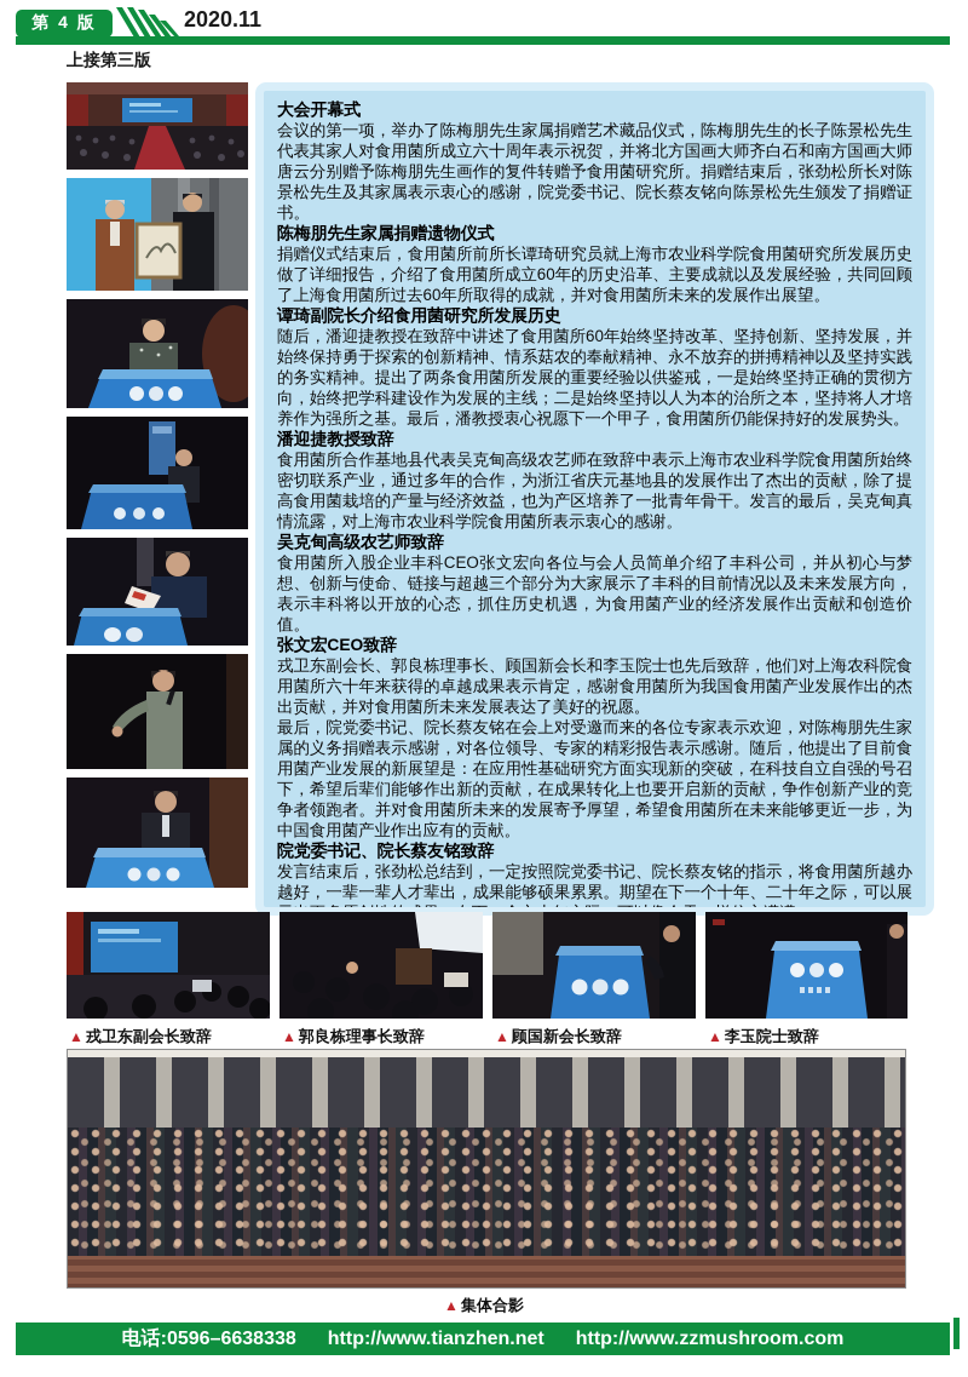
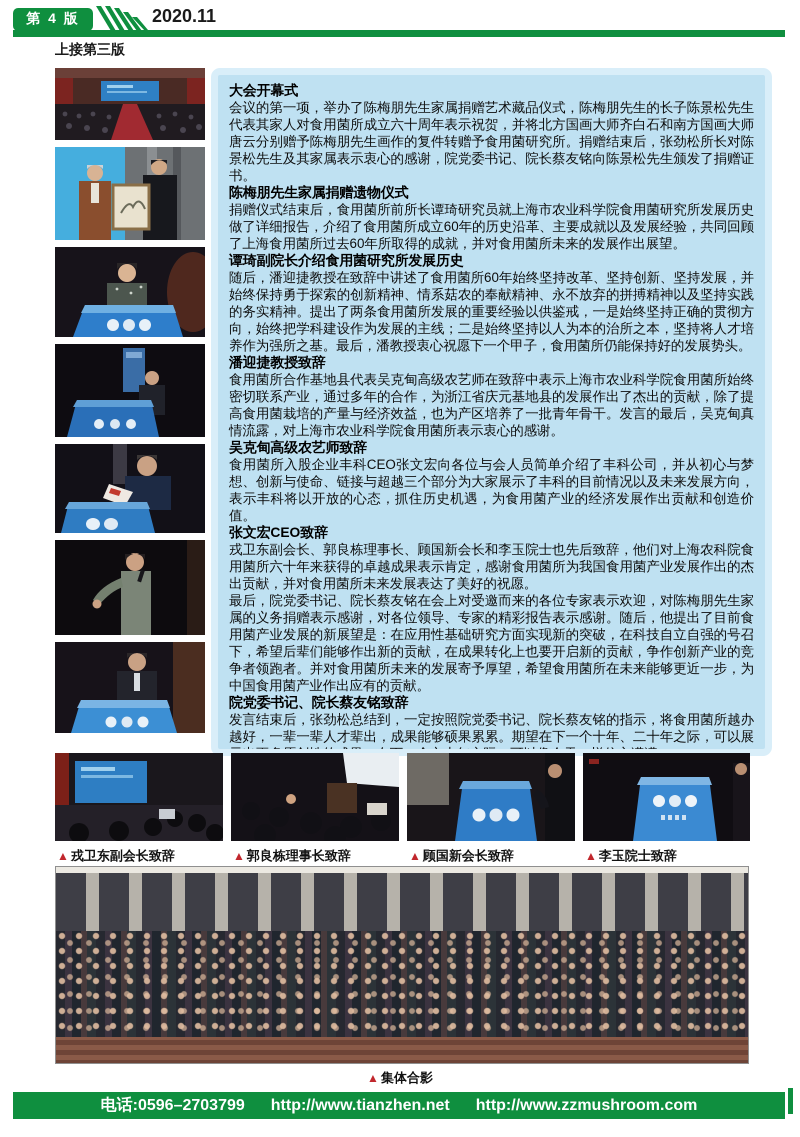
  第 4 版
  2020.11
  上接第三版
  大会开幕式
  会议的第一项，举办了陈梅朋先生家属捐赠艺术藏品仪式，陈梅朋先生的长子陈景松先生代表其家人对食用菌所成立六十周年表示祝贺，并将北方国画大师齐白石和南方国画大师唐云分别赠予陈梅朋先生画作的复件转赠予食用菌研究所。捐赠结束后，张劲松所长对陈景松先生及其家属表示衷心的感谢，院党委书记、院长蔡友铭向陈景松先生颁发了捐赠证书。
  陈梅朋先生家属捐赠遗物仪式
  捐赠仪式结束后，食用菌所前所长谭琦研究员就上海市农业科学院食用菌研究所发展历史做了详细报告，介绍了食用菌所成立60年的历史沿革、主要成就以及发展经验，共同回顾了上海食用菌所过去60年所取得的成就，并对食用菌所未来的发展作出展望。
  谭琦副院长介绍食用菌研究所发展历史
  随后，潘迎捷教授在致辞中讲述了食用菌所60年始终坚持改革、坚持创新、坚持发展，并始终保持勇于探索的创新精神、情系菇农的奉献精神、永不放弃的拼搏精神以及坚持实践的务实精神。提出了两条食用菌所发展的重要经验以供鉴戒，一是始终坚持正确的贯彻方向，始终把学科建设作为发展的主线；二是始终坚持以人为本的治所之本，坚持将人才培养作为强所之基。最后，潘教授衷心祝愿下一个甲子，食用菌所仍能保持好的发展势头。
  潘迎捷教授致辞
  食用菌所合作基地县代表吴克甸高级农艺师在致辞中表示上海市农业科学院食用菌所始终密切联系产业，通过多年的合作，为浙江省庆元基地县的发展作出了杰出的贡献，除了提高食用菌栽培的产量与经济效益，也为产区培养了一批青年骨干。发言的最后，吴克甸真情流露，对上海市农业科学院食用菌所表示衷心的感谢。
  吴克甸高级农艺师致辞
  食用菌所入股企业丰科CEO张文宏向各位与会人员简单介绍了丰科公司，并从初心与梦想、创新与使命、链接与超越三个部分为大家展示了丰科的目前情况以及未来发展方向，表示丰科将以开放的心态，抓住历史机遇，为食用菌产业的经济发展作出贡献和创造价值。
  张文宏CEO致辞
  戎卫东副会长、郭良栋理事长、顾国新会长和李玉院士也先后致辞，他们对上海农科院食用菌所六十年来获得的卓越成果表示肯定，感谢食用菌所为我国食用菌产业发展作出的杰出贡献，并对食用菌所未来发展表达了美好的祝愿。
  最后，院党委书记、院长蔡友铭在会上对受邀而来的各位专家表示欢迎，对陈梅朋先生家属的义务捐赠表示感谢，对各位领导、专家的精彩报告表示感谢。随后，他提出了目前食用菌产业发展的新展望是：在应用性基础研究方面实现新的突破，在科技自立自强的号召下，希望后辈们能够作出新的贡献，在成果转化上也要开启新的贡献，争作创新产业的竞争者领跑者。并对食用菌所未来的发展寄予厚望，希望食用菌所在未来能够更近一步，为中国食用菌产业作出应有的贡献。
  院党委书记、院长蔡友铭致辞
  发言结束后，张劲松总结到，一定按照院党委书记、院长蔡友铭的指示，将食用菌所越办越好，一辈一辈人才辈出，成果能够硕果累累。期望在下一个十年、二十年之际，可以展
  ▲ 戎卫东副会长致辞
  ▲ 郭良栋理事长致辞
  ▲ 顾国新会长致辞
  ▲ 李玉院士致辞
  ▲ 集体合影
- 电话:0596–6638338
+ 电话:0596–2703799
  http://www.tianzhen.net
  http://www.zzmushroom.com
